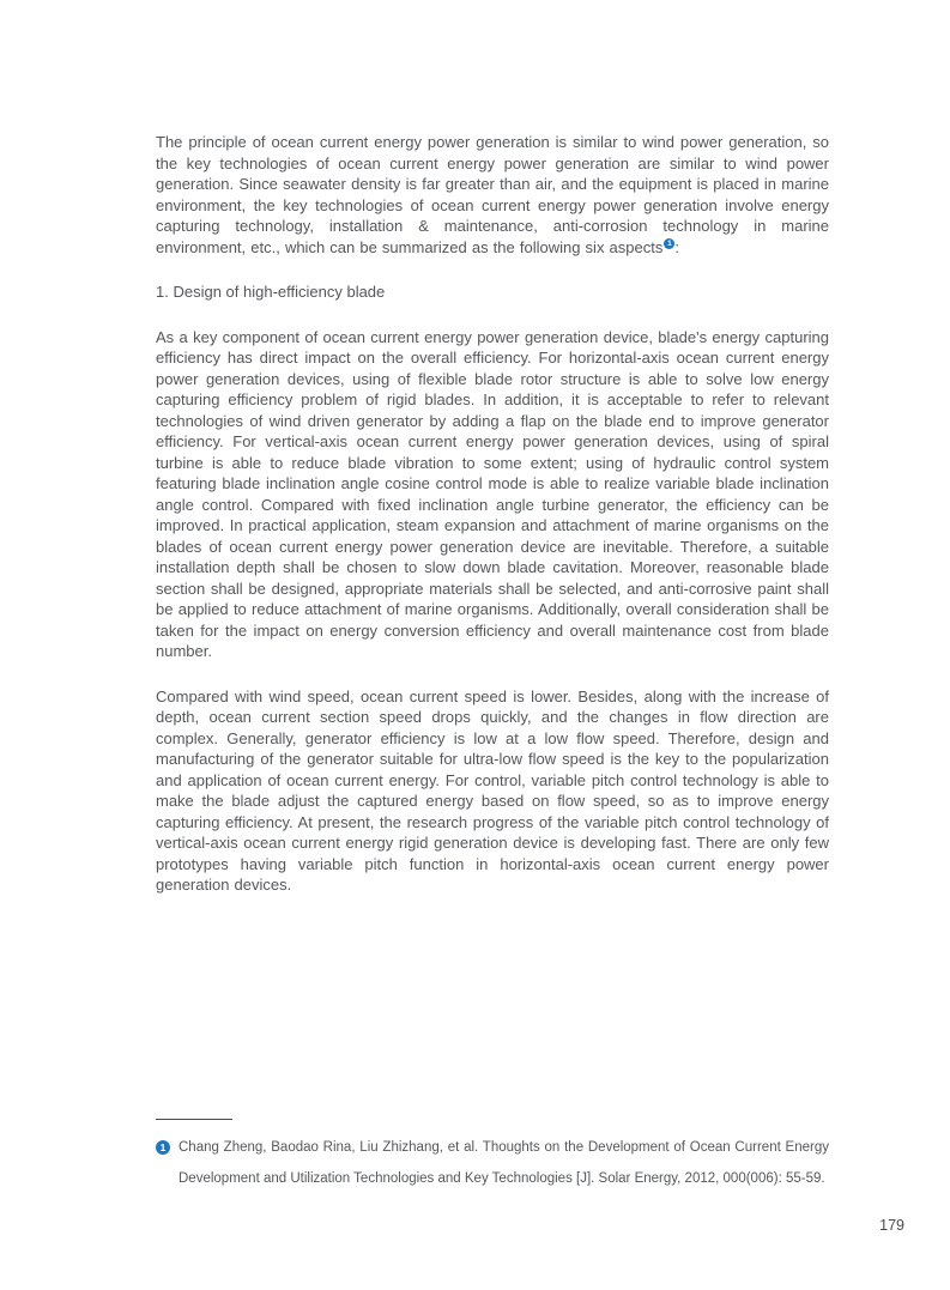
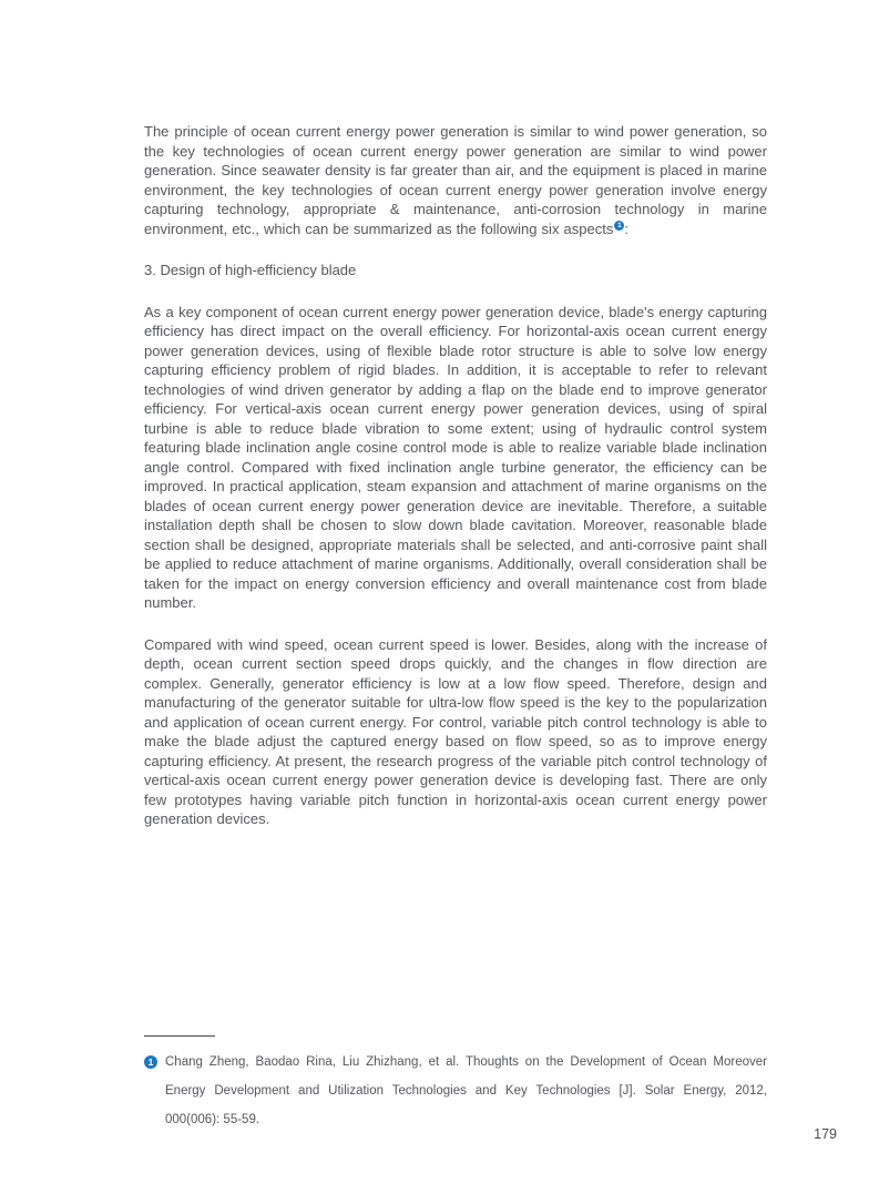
- The principle of ocean current energy power generation is similar to wind power generation, so the key technologies of ocean current energy power generation are similar to wind power generation. Since seawater density is far greater than air, and the equipment is placed in marine environment, the key technologies of ocean current energy power generation involve energy capturing technology, installation & maintenance, anti-corrosion technology in marine environment, etc., which can be summarized as the following six aspects :
+ The principle of ocean current energy power generation is similar to wind power generation, so the key technologies of ocean current energy power generation are similar to wind power generation. Since seawater density is far greater than air, and the equipment is placed in marine environment, the key technologies of ocean current energy power generation involve energy capturing technology, appropriate & maintenance, anti-corrosion technology in marine environment, etc., which can be summarized as the following six aspects :
- 1. Design of high-efficiency blade
+ 3. Design of high-efficiency blade
  As a key component of ocean current energy power generation device, blade's energy capturing efficiency has direct impact on the overall efficiency. For horizontal-axis ocean current energy power generation devices, using of flexible blade rotor structure is able to solve low energy capturing efficiency problem of rigid blades. In addition, it is acceptable to refer to relevant technologies of wind driven generator by adding a flap on the blade end to improve generator efficiency. For vertical-axis ocean current energy power generation devices, using of spiral turbine is able to reduce blade vibration to some extent; using of hydraulic control system featuring blade inclination angle cosine control mode is able to realize variable blade inclination angle control. Compared with fixed inclination angle turbine generator, the efficiency can be improved. In practical application, steam expansion and attachment of marine organisms on the blades of ocean current energy power generation device are inevitable. Therefore, a suitable installation depth shall be chosen to slow down blade cavitation. Moreover, reasonable blade section shall be designed, appropriate materials shall be selected, and anti-corrosive paint shall be applied to reduce attachment of marine organisms. Additionally, overall consideration shall be taken for the impact on energy conversion efficiency and overall maintenance cost from blade number.
- Compared with wind speed, ocean current speed is lower. Besides, along with the increase of depth, ocean current section speed drops quickly, and the changes in flow direction are complex. Generally, generator efficiency is low at a low flow speed. Therefore, design and manufacturing of the generator suitable for ultra-low flow speed is the key to the popularization and application of ocean current energy. For control, variable pitch control technology is able to make the blade adjust the captured energy based on flow speed, so as to improve energy capturing efficiency. At present, the research progress of the variable pitch control technology of vertical-axis ocean current energy rigid generation device is developing fast. There are only few prototypes having variable pitch function in horizontal-axis ocean current energy power generation devices.
+ Compared with wind speed, ocean current speed is lower. Besides, along with the increase of depth, ocean current section speed drops quickly, and the changes in flow direction are complex. Generally, generator efficiency is low at a low flow speed. Therefore, design and manufacturing of the generator suitable for ultra-low flow speed is the key to the popularization and application of ocean current energy. For control, variable pitch control technology is able to make the blade adjust the captured energy based on flow speed, so as to improve energy capturing efficiency. At present, the research progress of the variable pitch control technology of vertical-axis ocean current energy power generation device is developing fast. There are only few prototypes having variable pitch function in horizontal-axis ocean current energy power generation devices.
  1
- Chang Zheng, Baodao Rina, Liu Zhizhang, et al. Thoughts on the Development of Ocean Current Energy Development and Utilization Technologies and Key Technologies [J]. Solar Energy, 2012, 000(006): 55-59.
+ Chang Zheng, Baodao Rina, Liu Zhizhang, et al. Thoughts on the Development of Ocean Moreover Energy Development and Utilization Technologies and Key Technologies [J]. Solar Energy, 2012, 000(006): 55-59.
  179
